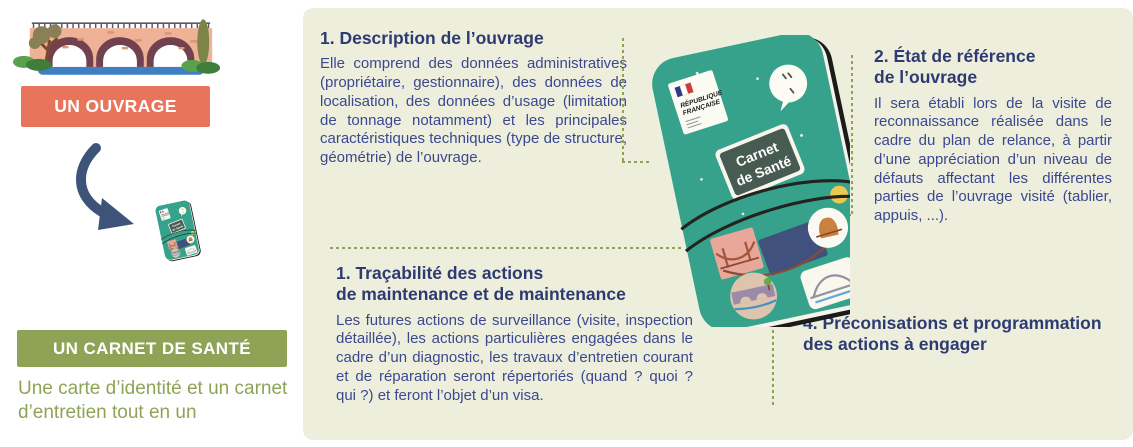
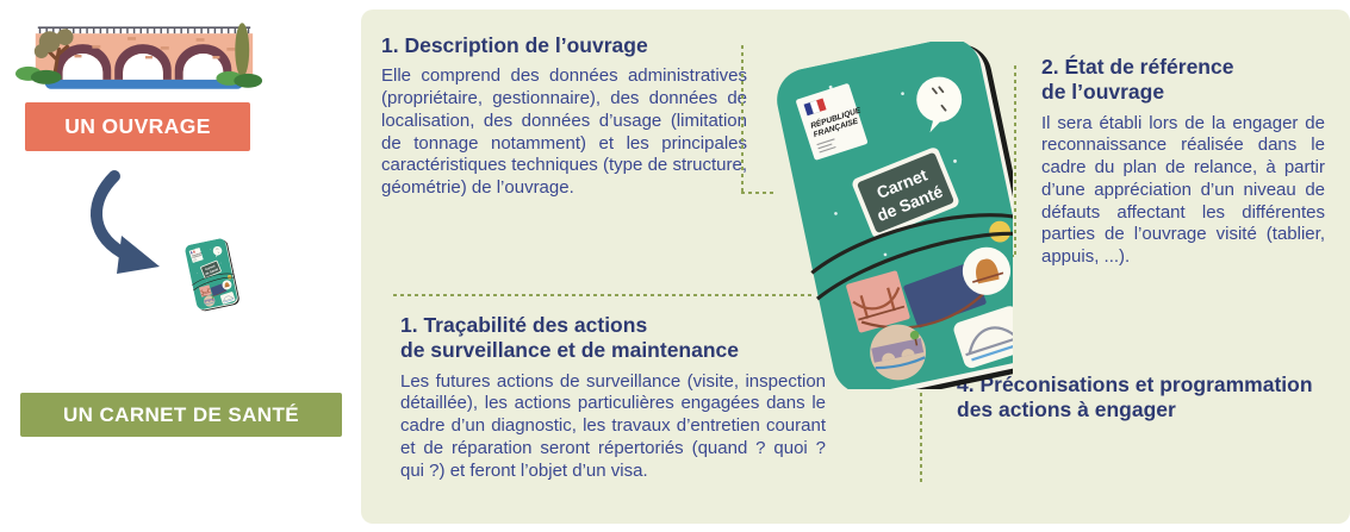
  UN OUVRAGE
  UN CARNET DE SANTÉ
- Une carte d’identité et un carnet d’entretien tout en un
  1. Description de l’ouvrage
  Elle comprend des données administrative (propriétaire, gestionnaire), des données d localisation, des données d’usage (limitatio de tonnage notamment) et les principale caractéristiques techniques (type de structure, géométrie) de l’ouvrage.
  2. État de référence
  de l’ouvrage
- Il sera établi lors de la visite de reconnaissance réalisée dans le cadre du plan de relance, à partir d’une appréciation d’un niveau de défauts affectant les différentes parties de l’ouvrage visité (tablier, appuis, ...).
+ Il sera établi lors de la engager de reconnaissance réalisée dans le cadre du plan de relance, à partir d’une appréciation d’un niveau de défauts affectant les différentes parties de l’ouvrage visité (tablier, appuis, ...).
  1. Traçabilité des actions
- de maintenance et de maintenance
+ de surveillance et de maintenance
  Les futures actions de surveillance (visite, inspection détaillée), les actions particulières engagées dans le cadre d’un diagnostic, les travaux d’entretien courant et de réparation seront répertoriés (quand ? quoi ? qui ?) et feront l’objet d’un visa.
  . Préconisations et programmation
  des actions à engager
